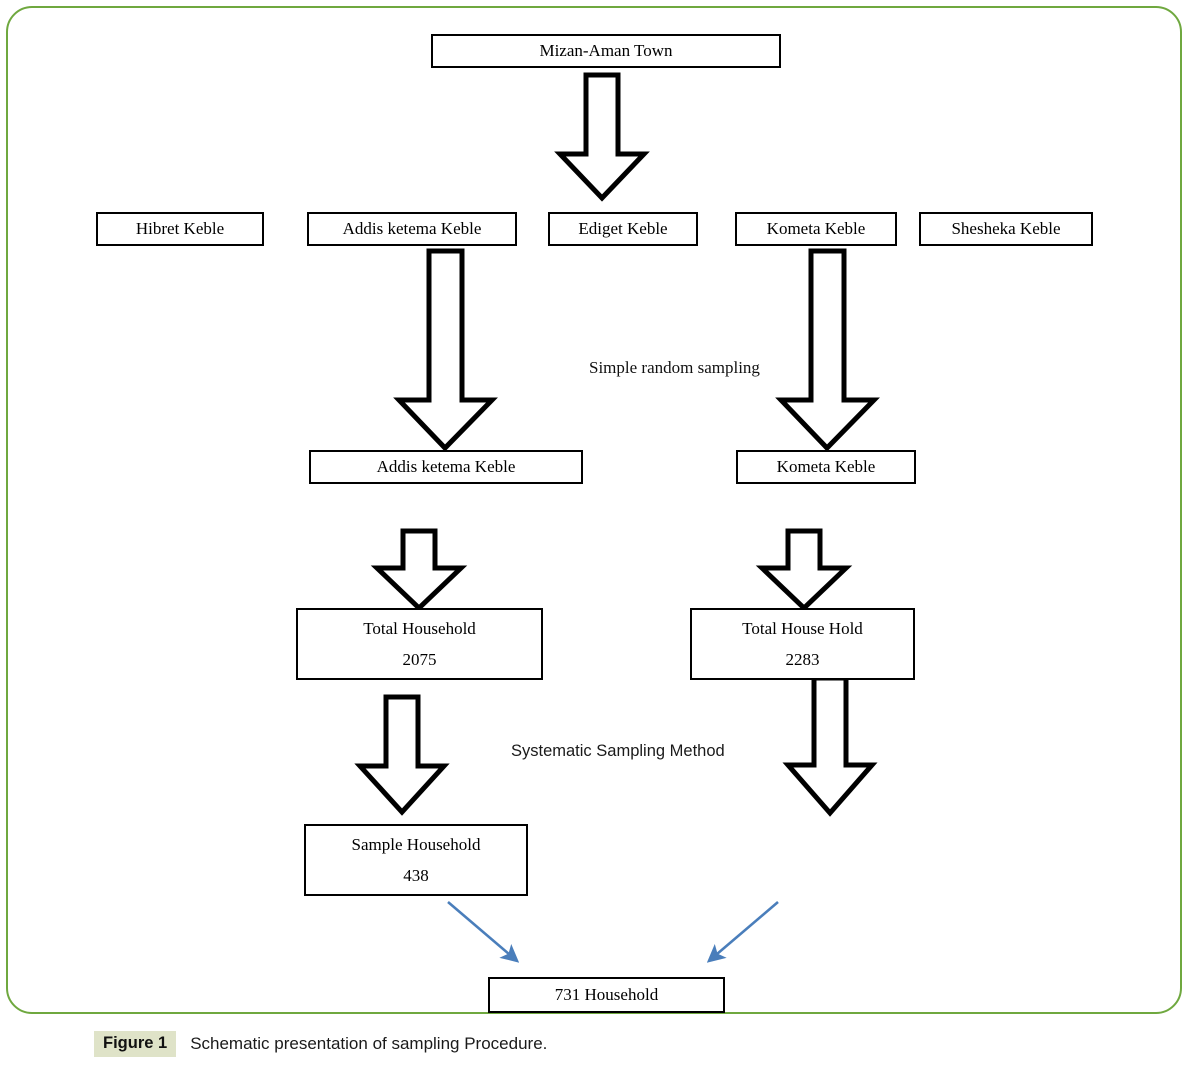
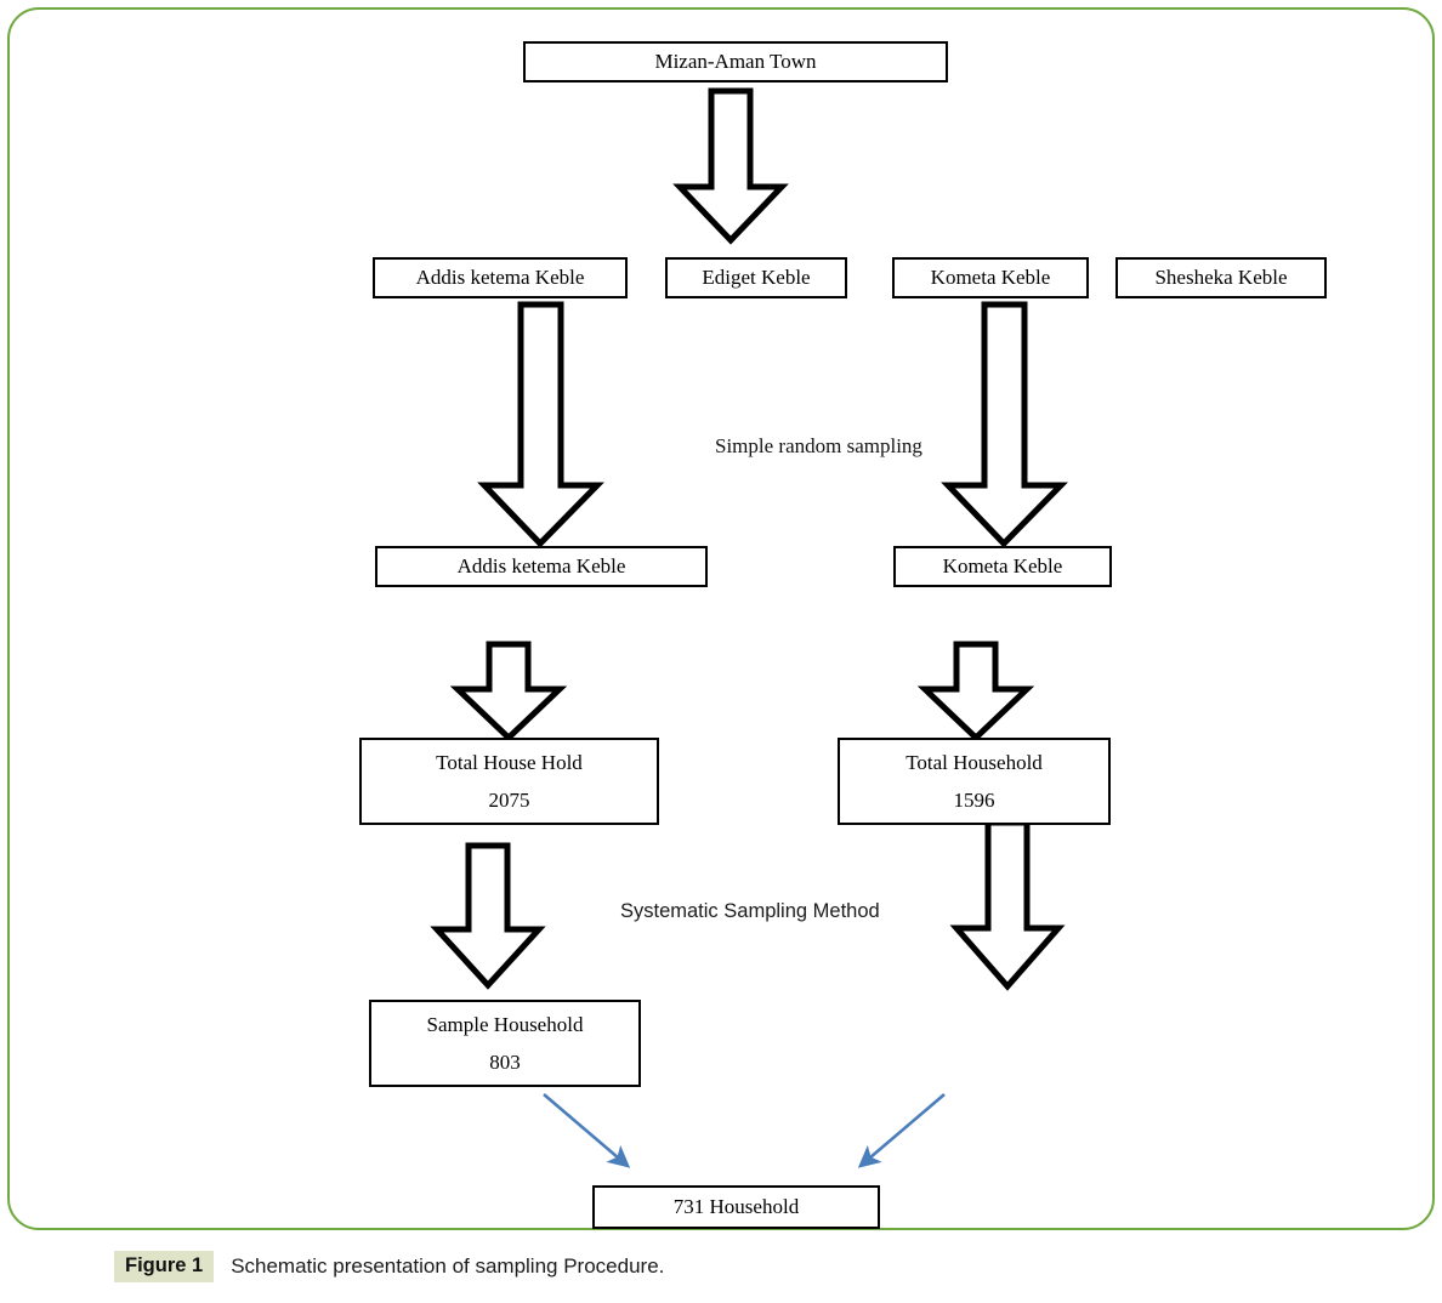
  Mizan-Aman Town
- Hibret Keble
  Addis ketema Keble
  Ediget Keble
  Kometa Keble
  Shesheka Keble
  Simple random sampling
  Addis ketema Keble
  Kometa Keble
- Total Household
+ Total House Hold
  2075
- Total House Hold
+ Total Household
- 2283
+ 1596
  Systematic Sampling Method
  Sample Household
- 438
+ 803
  731 Household
  Figure 1
  Schematic presentation of sampling Procedure.
